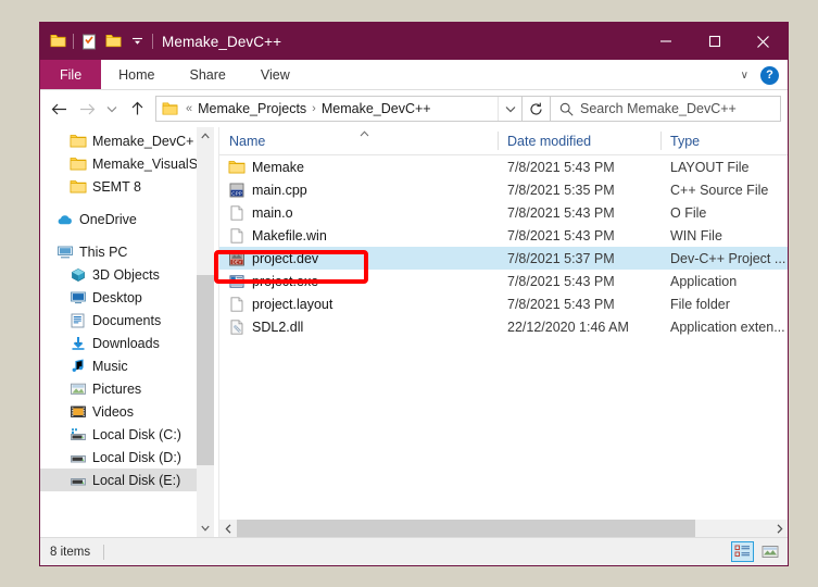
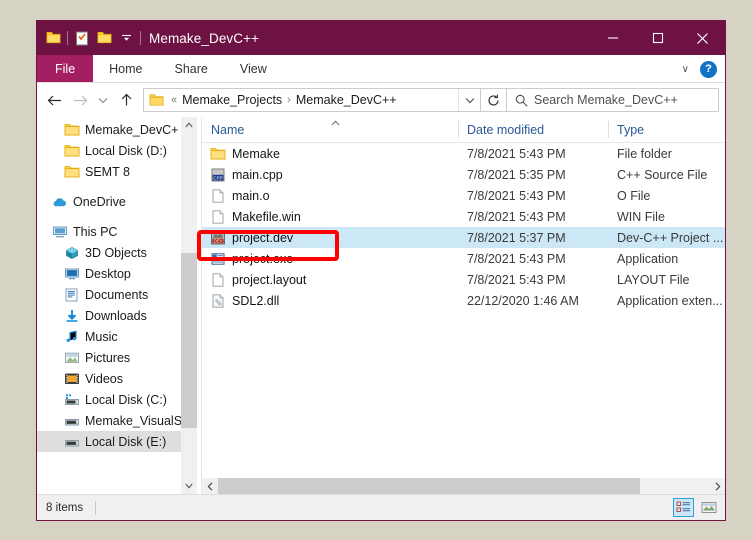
  Memake_DevC++
  File
  Home
  Share
  View
  ∨
  ?
  «
  Memake_Projects
  ›
  Memake_DevC++
  Search Memake_DevC++
  Memake_DevC+
- Memake_VisualS
+ Local Disk (D:)
  SEMT 8
  OneDrive
  This PC
  3D Objects
  Desktop
  Documents
  Downloads
  Music
  Pictures
  Videos
  Local Disk (C:)
- Local Disk (D:)
+ Memake_VisualS
  Local Disk (E:)
  Name
  Date modified
  Type
  Memake
  7/8/2021 5:43 PM
- LAYOUT File
+ File folder
  main.cpp
  7/8/2021 5:35 PM
  C++ Source File
  main.o
  7/8/2021 5:43 PM
  O File
  Makefile.win
  7/8/2021 5:43 PM
  WIN File
  project.dev
  7/8/2021 5:37 PM
  Dev-C++ Project ...
  project.exe
  7/8/2021 5:43 PM
  Application
  project.layout
  7/8/2021 5:43 PM
- File folder
+ LAYOUT File
  SDL2.dll
  22/12/2020 1:46 AM
  Application exten...
  8 items
